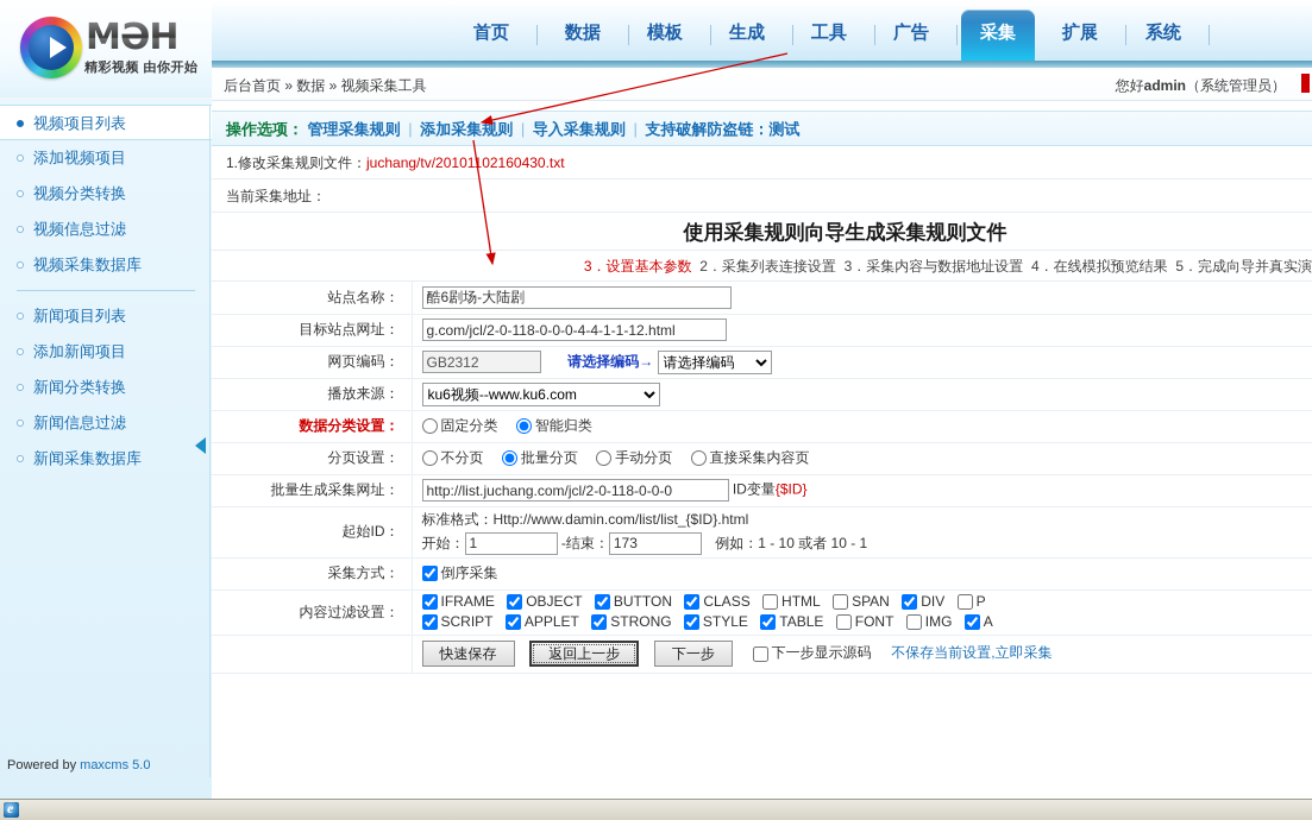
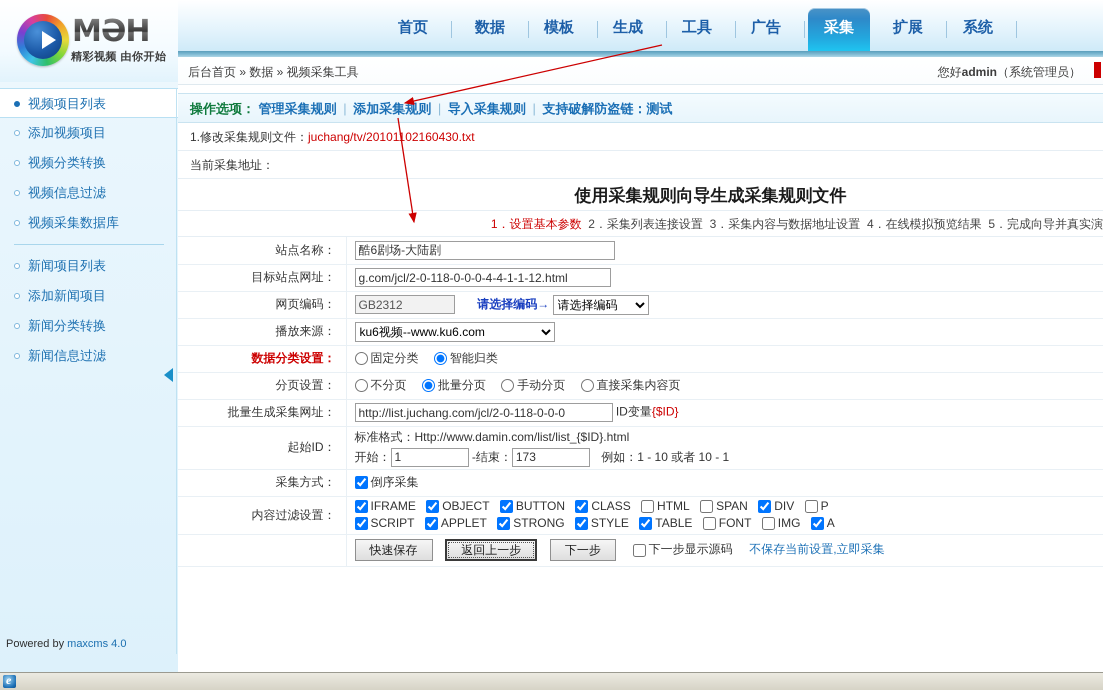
  MƏH
  精彩视频 由你开始
  视频项目列表
  添加视频项目
  视频分类转换
  视频信息过滤
  视频采集数据库
  新闻项目列表
  添加新闻项目
  新闻分类转换
  新闻信息过滤
- 新闻采集数据库
- Powered by maxcms 5.0
+ Powered by maxcms 4.0
  首页
  数据
  模板
  生成
  工具
  广告
  采集
  扩展
  系统
  后台首页 » 数据 » 视频采集工具
  您好admin（系统管理员）
  操作选项： 管理采集规则 | 添加采集规则 | 导入采集规则 | 支持破解防盗链：测试
  1.修改采集规则文件：juchang/tv/20101102160430.txt
  当前采集地址：
  使用采集规则向导生成采集规则文件
- 3．设置基本参数 2．采集列表连接设置 3．采集内容与数据地址设置 4．在线模拟预览结果 5．完成向导并真实演
+ 1．设置基本参数 2．采集列表连接设置 3．采集内容与数据地址设置 4．在线模拟预览结果 5．完成向导并真实演
  站点名称：	酷6剧场-大陆剧
  目标站点网址：	g.com/jcl/2-0-118-0-0-0-4-4-1-1-12.html
  网页编码：	GB2312 请选择编码→ 请选择编码
  播放来源：	ku6视频--www.ku6.com
  数据分类设置：	固定分类 智能归类
  分页设置：	不分页 批量分页 手动分页 直接采集内容页
  批量生成采集网址：	http://list.juchang.com/jcl/2-0-118-0-0-0 ID变量{$ID}
  起始ID：	标准格式：Http://www.damin.com/list/list_{$ID}.html 开始： 1 -结束： 173 例如：1 - 10 或者 10 - 1
  采集方式：	倒序采集
  内容过滤设置：	IFRAME OBJECT BUTTON CLASS HTML SPAN DIV P SCRIPT APPLET STRONG STYLE TABLE FONT IMG A
  	快速保存 返回上一步 下一步 下一步显示源码 不保存当前设置,立即采集
